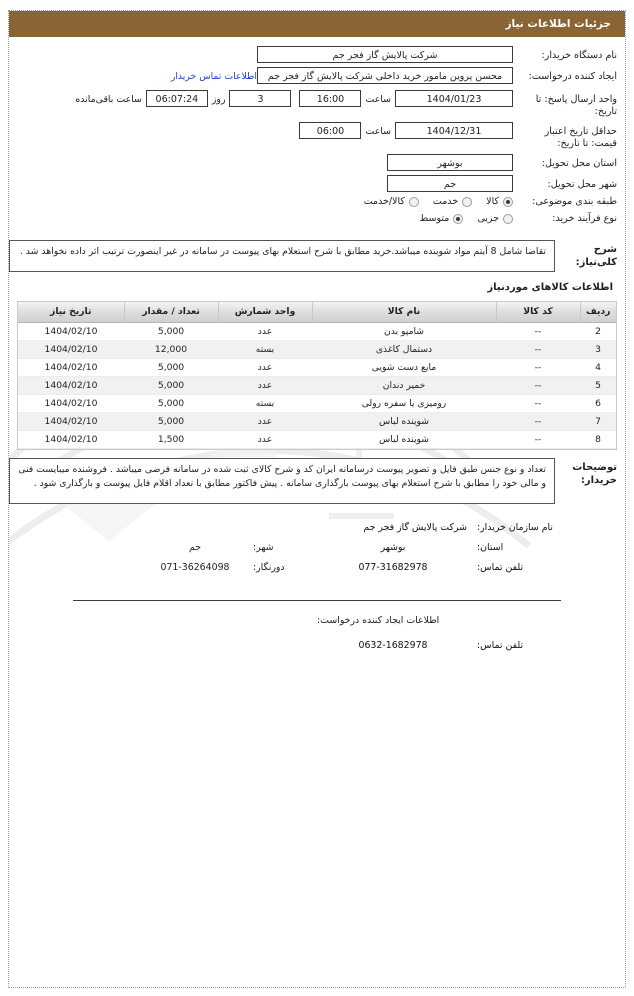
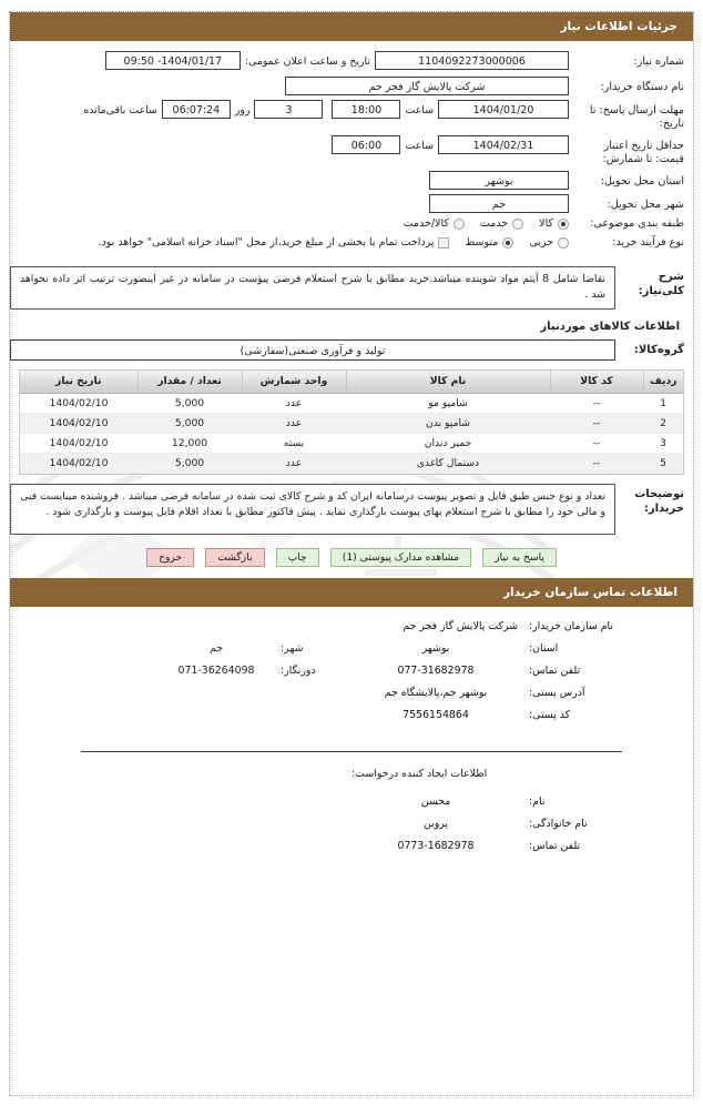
  جزئیات اطلاعات نیاز
+ شماره نیاز:
+ 1104092273000006
+ تاریخ و ساعت اعلان عمومی:
+ 1404/01/17- 09:50
  نام دستگاه خریدار:
  شرکت پالایش گاز فجر جم
- ایجاد کننده درخواست:
- محسن پروین مامور خرید داخلی شرکت پالایش گاز فجر جم
- اطلاعات تماس خریدار
- واحد ارسال پاسخ: تا تاریخ:
+ مهلت ارسال پاسخ: تا تاریخ:
- 1404/01/23
+ 1404/01/20
  ساعت
- 16:00
+ 18:00
  3
  روز
  06:07:24
  ساعت باقی‌مانده
- حداقل تاریخ اعتبار قیمت: تا تاریخ:
+ حداقل تاریخ اعتبار قیمت: تا شمارش:
- 1404/12/31
+ 1404/02/31
  ساعت
  06:00
  استان محل تحویل:
  بوشهر
  شهر محل تحویل:
  جم
  طبقه بندی موضوعی:
  کالا
  خدمت
  کالا/خدمت
  نوع فرآیند خرید:
  جزیی
  متوسط
+ پرداخت تمام یا بخشی از مبلغ خرید،از محل "اسناد خزانه اسلامی" خواهد بود.
  شرح کلی‌نیاز:
- تقاضا شامل 8 آیتم مواد شوینده میباشد.خرید مطابق با شرح استعلام بهای پیوست در سامانه در غیر اینصورت ترتیب اثر داده نخواهد شد .
+ تقاضا شامل 8 آیتم مواد شوینده میباشد.خرید مطابق با شرح استعلام فرضی پیوست در سامانه در غیر اینصورت ترتیب اثر داده نخواهد شد .
  اطلاعات کالاهای موردنیاز
+ گروهکالا:
+ تولید و فرآوری صنعتی(سفارشی)
  ردیف	کد کالا	نام کالا	واحد شمارش	تعداد / مقدار	تاریخ نیاز
+ 1	--	شامپو مو	عدد	5,000	1404/02/10
  2	--	شامپو بدن	عدد	5,000	1404/02/10
- 3	--	دستمال کاغذی	بسته	12,000	1404/02/10
+ 3	--	خمیر دندان	بسته	12,000	1404/02/10
- 4	--	مایع دست شویی	عدد	5,000	1404/02/10
- 5	--	خمیر دندان	عدد	5,000	1404/02/10
+ 5	--	دستمال کاغذی	عدد	5,000	1404/02/10
- 6	--	رومیزی یا سفره رولی	بسته	5,000	1404/02/10
- 7	--	شوینده لباس	عدد	5,000	1404/02/10
- 8	--	شوینده لباس	عدد	1,500	1404/02/10
  توضیحات خریدار:
- تعداد و نوع جنس طبق فایل و تصویر پیوست درسامانه ایران کد و شرح کالای ثبت شده در سامانه فرضی میباشد . فروشنده میبایست فنی و مالی خود را مطابق با شرح استعلام بهای پیوست بارگذاری سامانه . پیش فاکتور مطابق با تعداد اقلام فایل پیوست و بارگذاری شود .
+ تعداد و نوع جنس طبق فایل و تصویر پیوست درسامانه ایران کد و شرح کالای ثبت شده در سامانه فرضی میباشد . فروشنده میبایست فنی و مالی خود را مطابق با شرح استعلام بهای پیوست بارگذاری نماید . پیش فاکتور مطابق با تعداد اقلام فایل پیوست و بارگذاری شود .
+ پاسخ به نیاز
+ مشاهده مدارک پیوستی (1)
+ چاپ
+ بازگشت
+ خروج
+ اطلاعات تماس سازمان خریدار
  نام سازمان خریدار:
  شرکت پالایش گاز فجر جم
  استان:
  بوشهر
  شهر:
  جم
  تلفن تماس:
  077-31682978
  دورنگار:
  071-36264098
+ آدرس پستی:
+ بوشهر جم،پالایشگاه جم
+ کد پستی:
+ 7556154864
  اطلاعات ایجاد کننده درخواست:
+ نام:
+ محسن
+ نام خانوادگی:
+ پروین
  تلفن تماس:
- 0632-1682978
+ 0773-1682978
